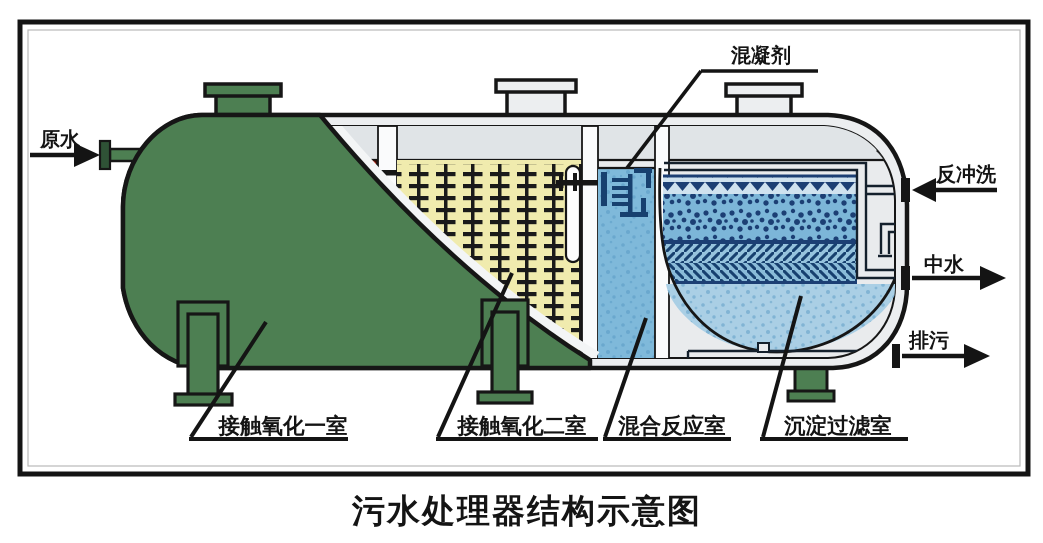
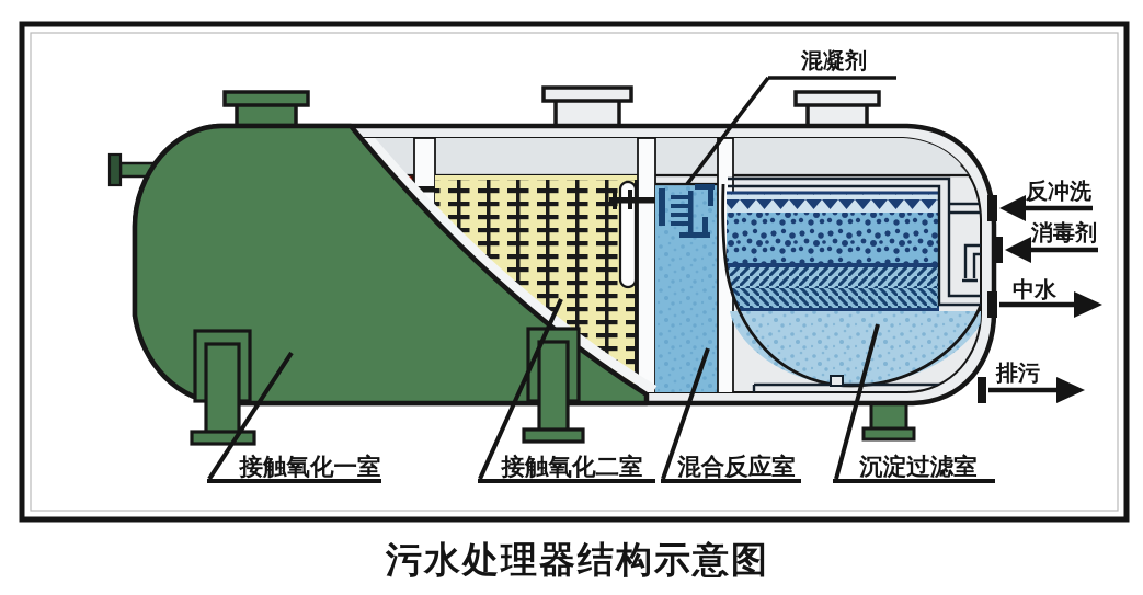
- 原水
  混凝剂
  反冲洗
+ 消毒剂
  中水
  排污
  接触氧化一室
  接触氧化二室
  混合反应室
  沉淀过滤室
  污水处理器结构示意图
